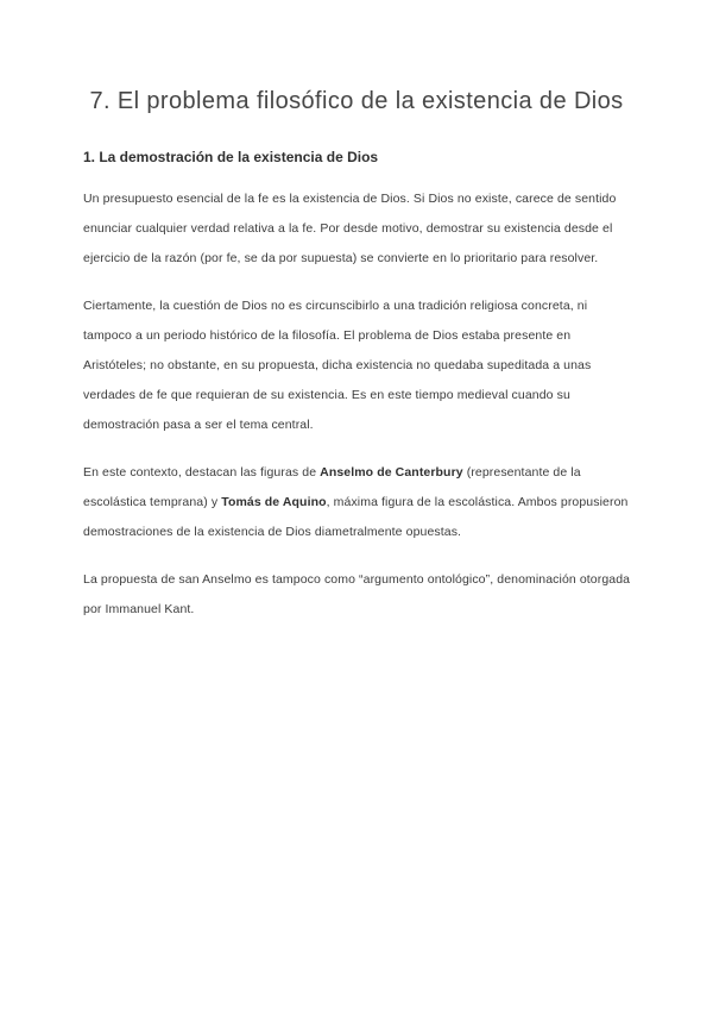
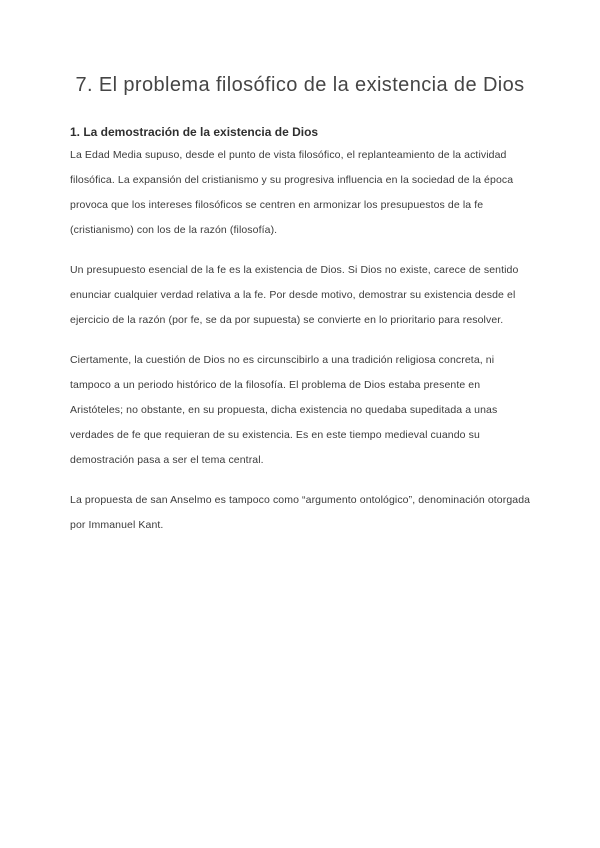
  7. El problema filosófico de la existencia de Dios
  1. La demostración de la existencia de Dios
+ La Edad Media supuso, desde el punto de vista filosófico, el replanteamiento de la actividad filosófica. La expansión del cristianismo y su progresiva influencia en la sociedad de la época provoca que los intereses filosóficos se centren en armonizar los presupuestos de la fe (cristianismo) con los de la razón (filosofía).
  Un presupuesto esencial de la fe es la existencia de Dios. Si Dios no existe, carece de sentido enunciar cualquier verdad relativa a la fe. Por desde motivo, demostrar su existencia desde el ejercicio de la razón (por fe, se da por supuesta) se convierte en lo prioritario para resolver.
  Ciertamente, la cuestión de Dios no es circunscibirlo a una tradición religiosa concreta, ni tampoco a un periodo histórico de la filosofía. El problema de Dios estaba presente en Aristóteles; no obstante, en su propuesta, dicha existencia no quedaba supeditada a unas verdades de fe que requieran de su existencia. Es en este tiempo medieval cuando su demostración pasa a ser el tema central.
- En este contexto, destacan las figuras de Anselmo de Canterbury (representante de la escolástica temprana) y Tomás de Aquino, máxima figura de la escolástica. Ambos propusieron demostraciones de la existencia de Dios diametralmente opuestas.
  La propuesta de san Anselmo es tampoco como “argumento ontológico”, denominación otorgada por Immanuel Kant.
